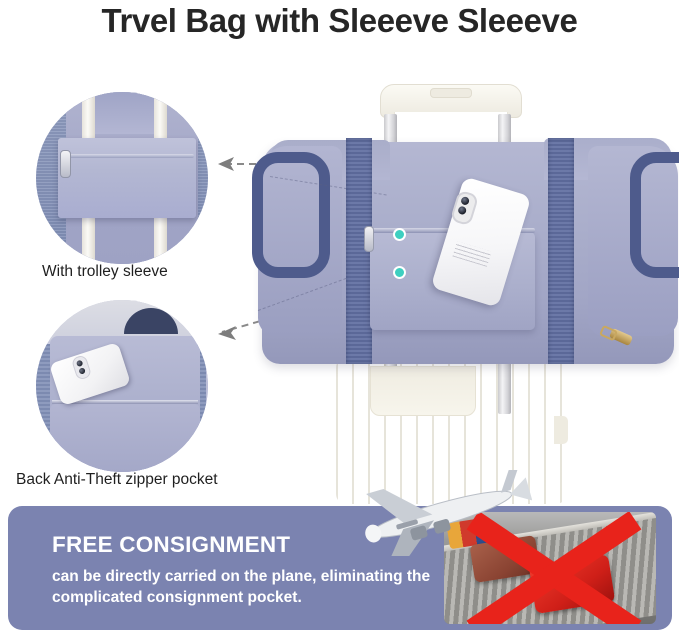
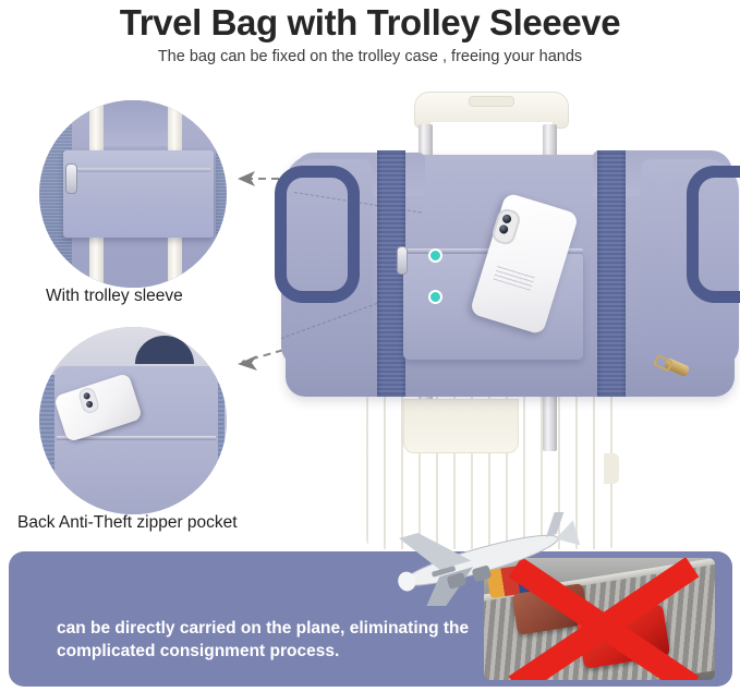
- Trvel Bag with Sleeeve Sleeeve
+ Trvel Bag with Trolley Sleeeve
+ The bag can be fixed on the trolley case , freeing your hands
  With trolley sleeve
  Back Anti-Theft zipper pocket
- FREE CONSIGNMENT
- can be directly carried on the plane, eliminating the complicated consignment pocket.
+ can be directly carried on the plane, eliminating the complicated consignment process.
